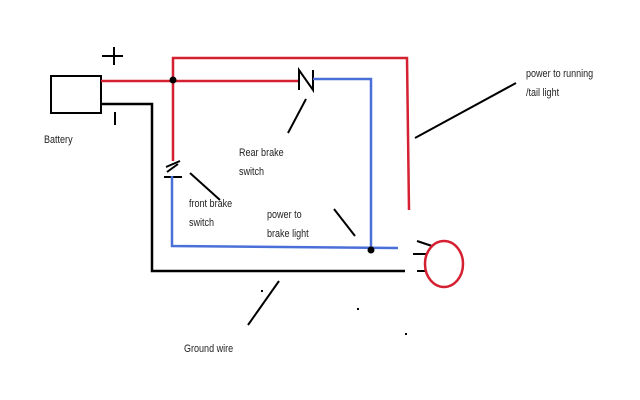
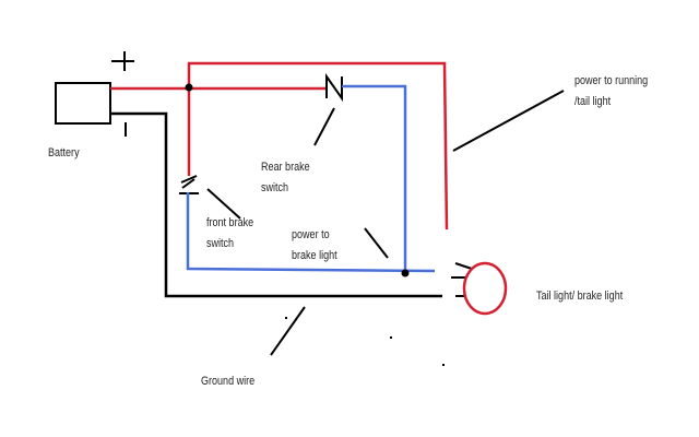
  Battery
  Rear brake
  switch
  front brake
  switch
  power to
  brake light
  power to running
  /tail light
+ Tail light/ brake light
  Ground wire
